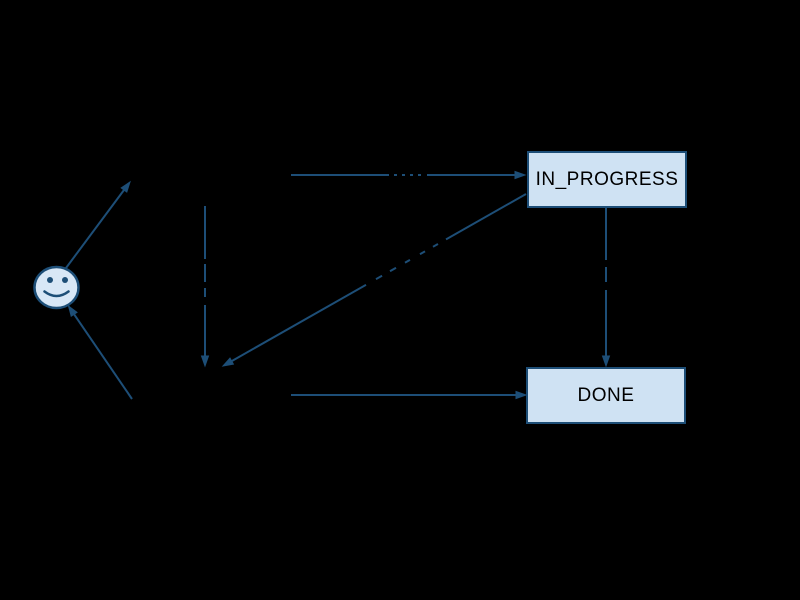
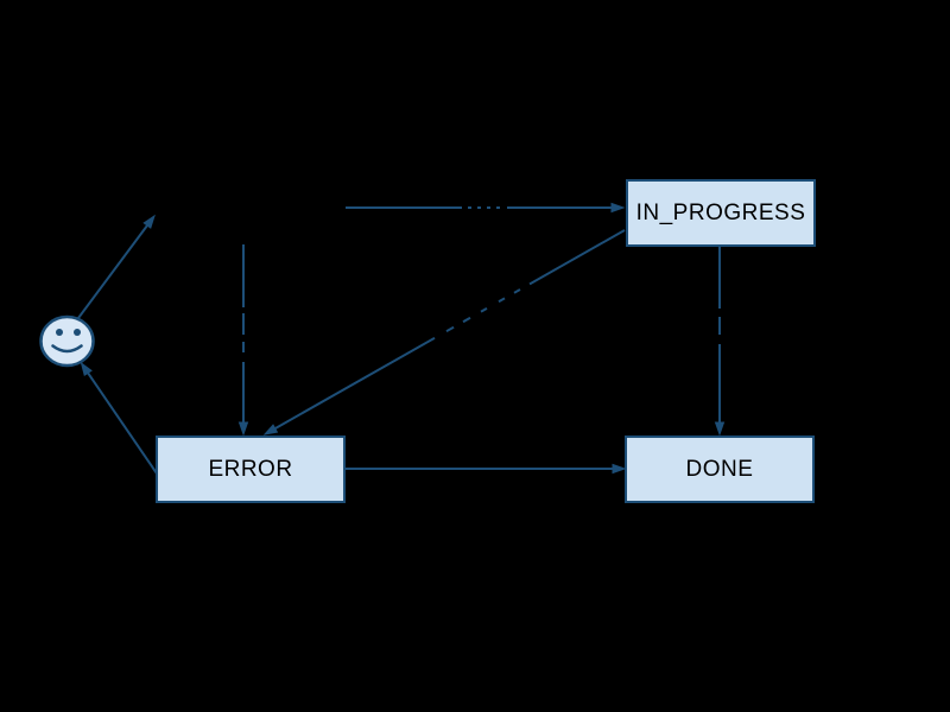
  IN_PROGRESS
+ ERROR
  DONE
